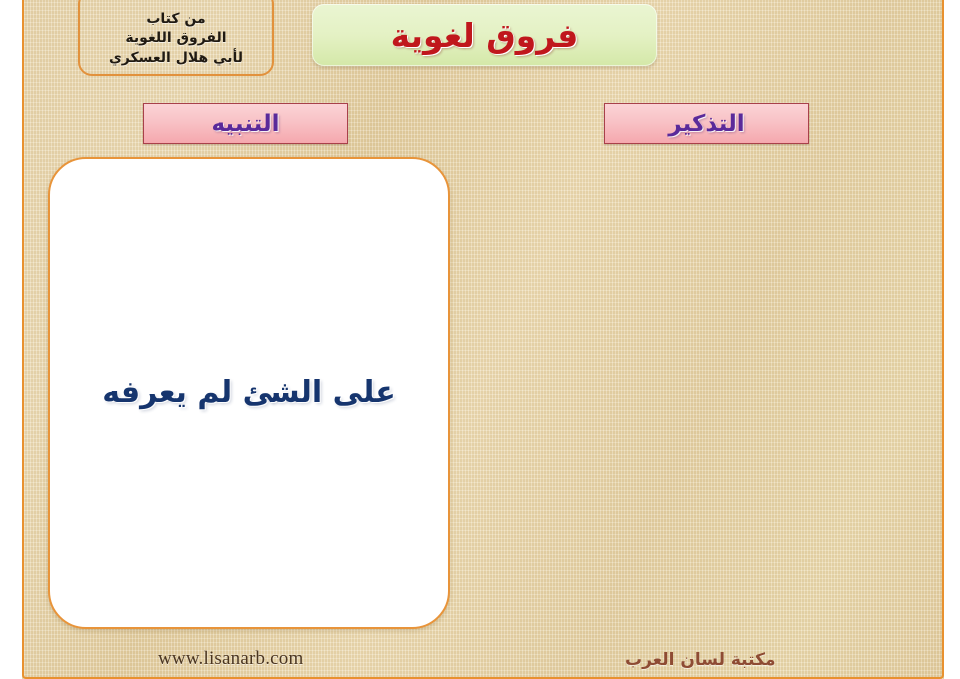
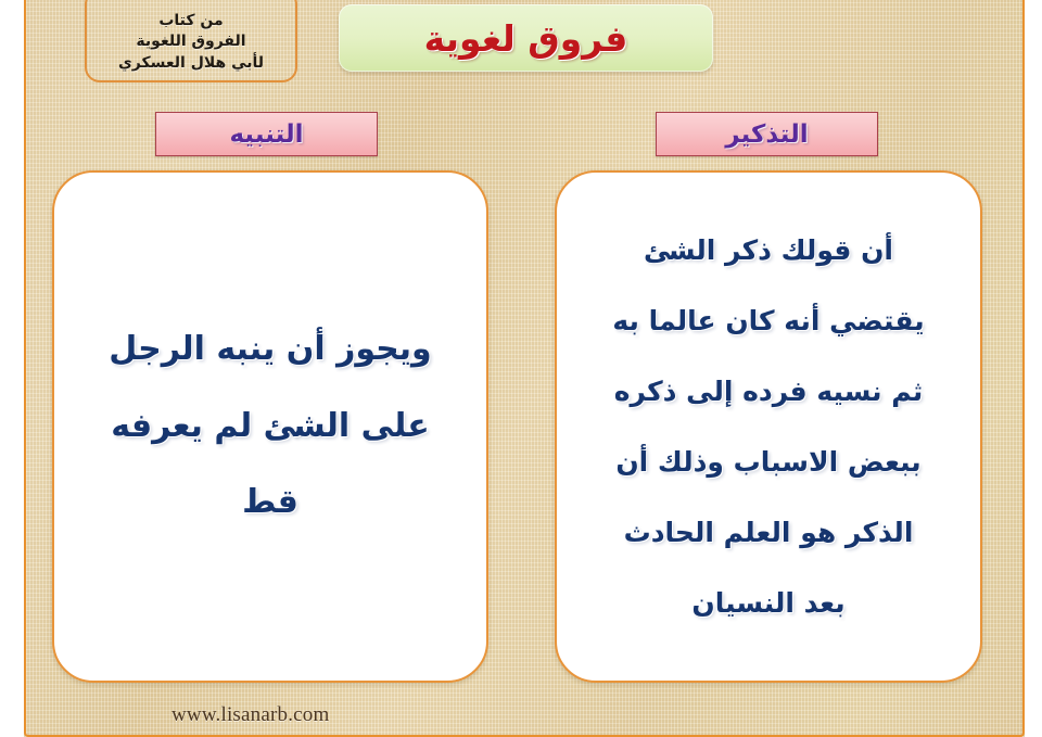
  من كتاب
  الفروق اللغوية
  لأبي هلال العسكري
  فروق لغوية
  التنبيه
  التذكير
+ ويجوز أن ينبه الرجل
  على الشئ لم يعرفه
+ قط
+ أن قولك ذكر الشئ
+ يقتضي أنه كان عالما به
+ ثم نسيه فرده إلى ذكره
+ ببعض الاسباب وذلك أن
+ الذكر هو العلم الحادث
+ بعد النسيان
  www.lisanarb.com
- مكتبة لسان العرب
